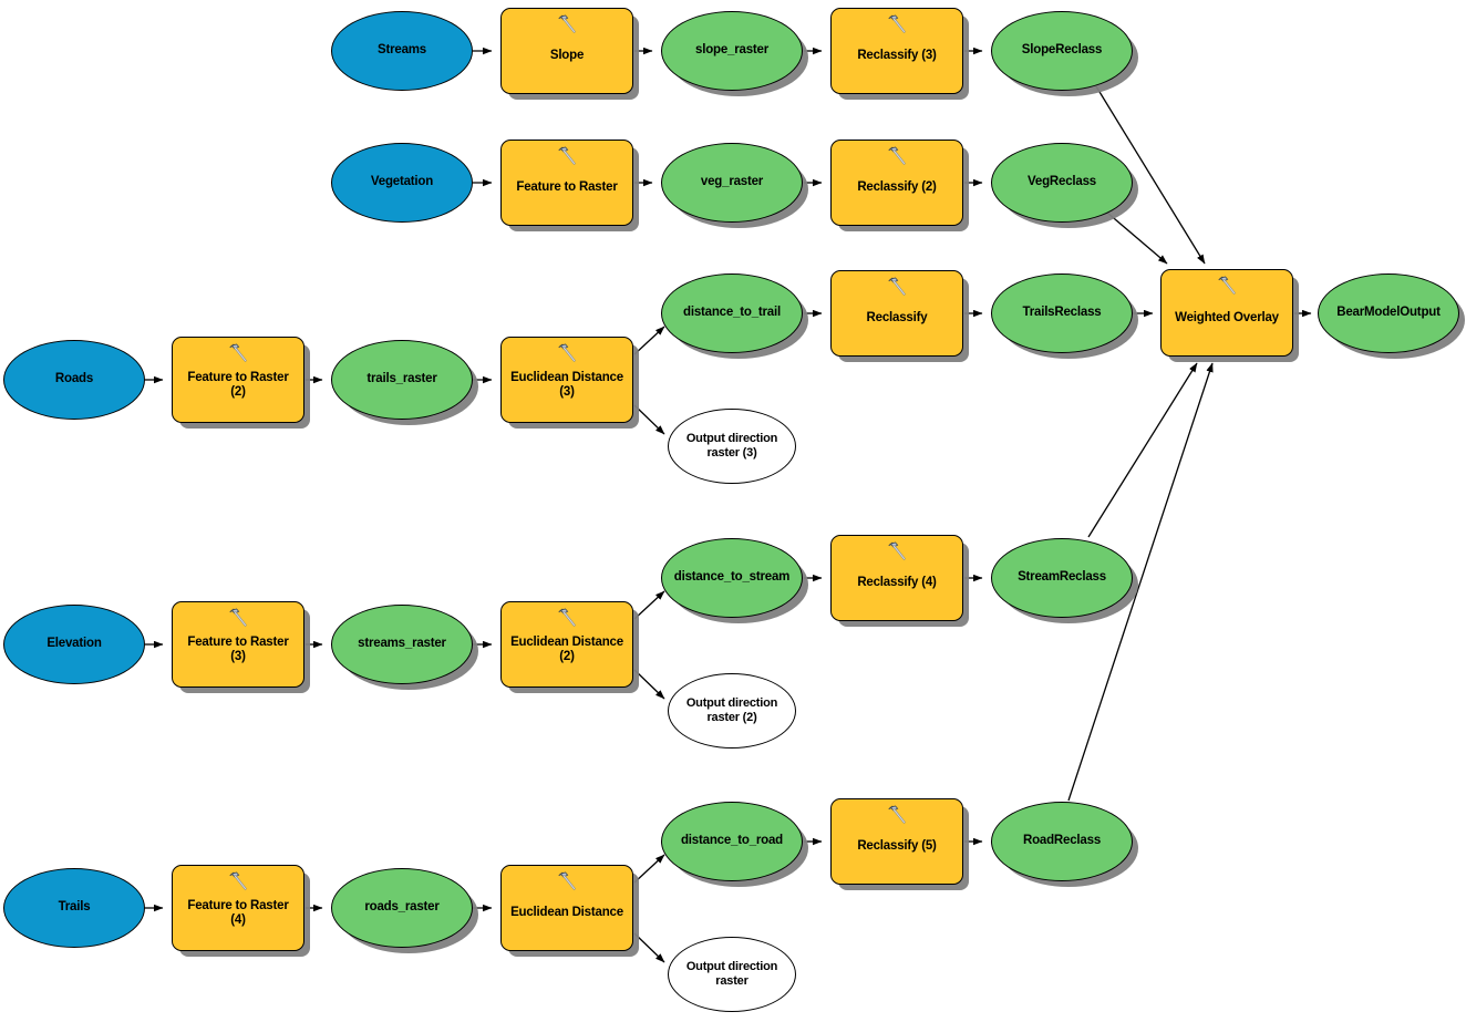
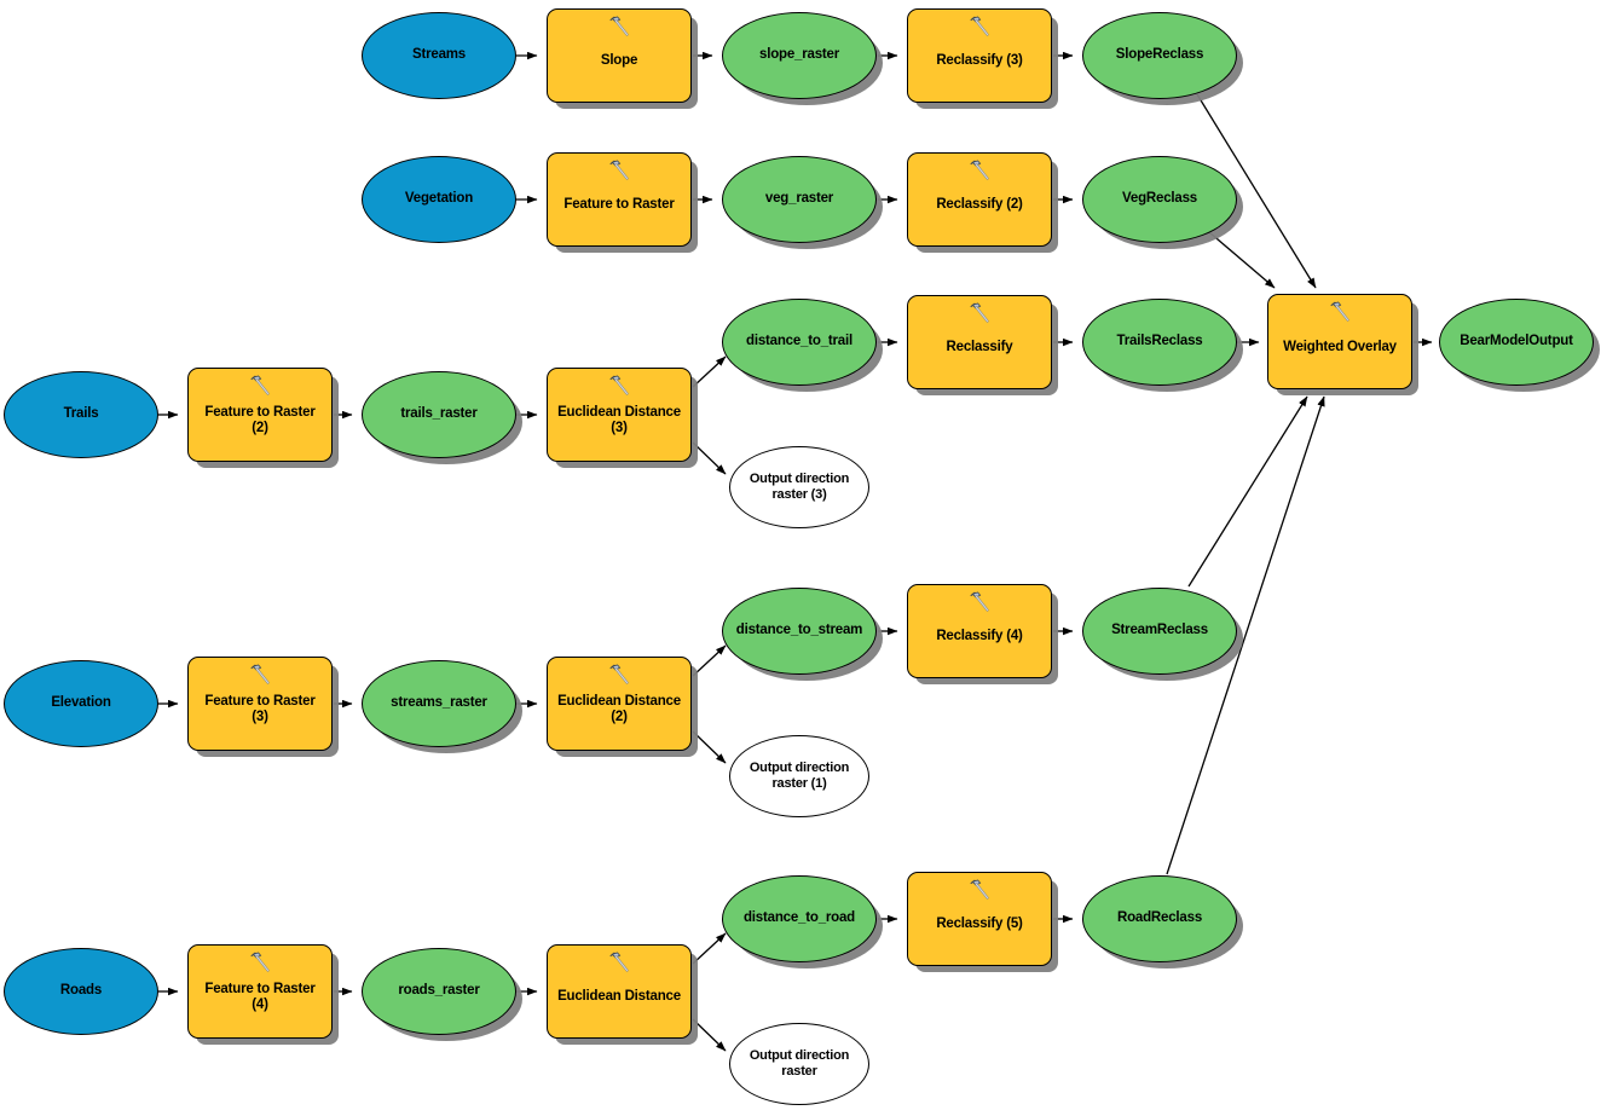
  Streams
  Slope
  slope_raster
  Reclassify (3)
  SlopeReclass
  Vegetation
  Feature to Raster
  veg_raster
  Reclassify (2)
  VegReclass
- Roads
+ Trails
  Feature to Raster (2)
  trails_raster
  Euclidean Distance (3)
  distance_to_trail
  Output direction raster (3)
  Reclassify
  TrailsReclass
  Elevation
  Feature to Raster (3)
  streams_raster
  Euclidean Distance (2)
  distance_to_stream
- Output direction raster (2)
+ Output direction raster (1)
  Reclassify (4)
  StreamReclass
- Trails
+ Roads
  Feature to Raster (4)
  roads_raster
  Euclidean Distance
  distance_to_road
  Output direction raster
  Reclassify (5)
  RoadReclass
  Weighted Overlay
  BearModelOutput
